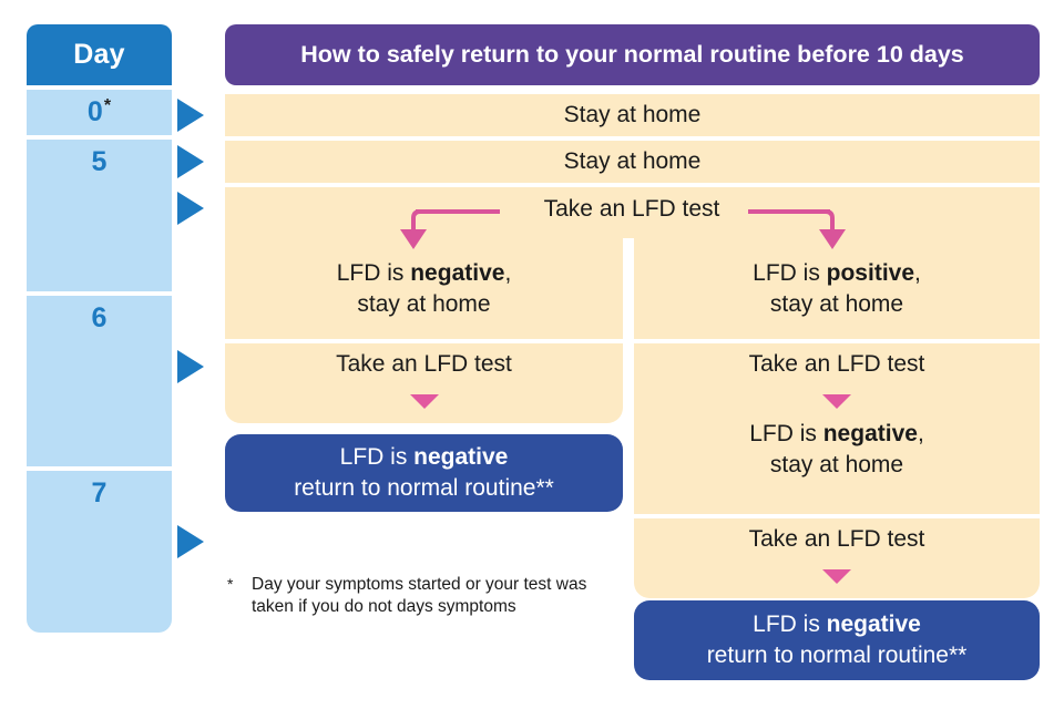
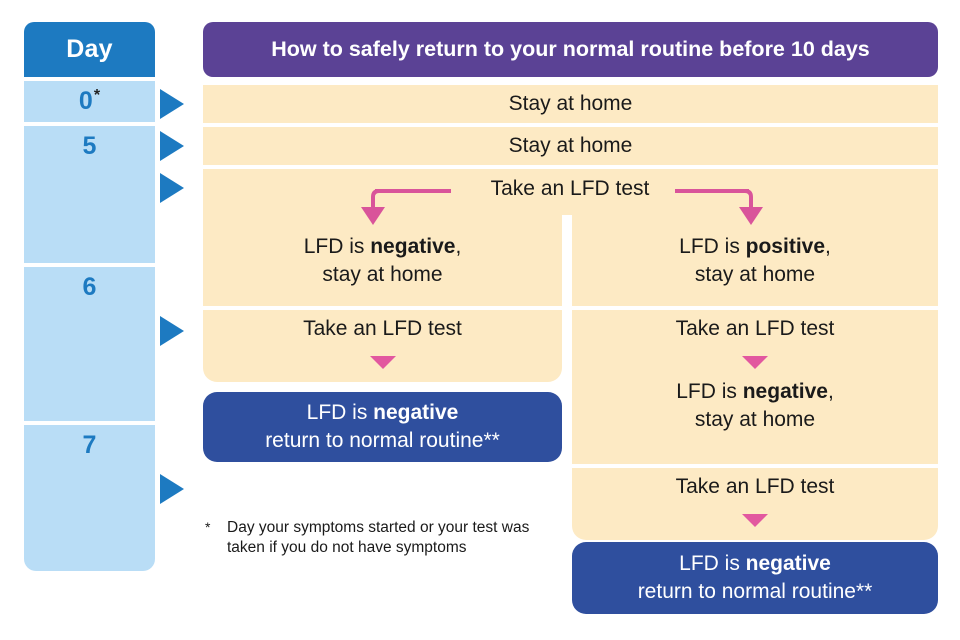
  Day
  0
  *
  5
  6
  7
  How to safely return to your normal routine before 10 days
  Stay at home
  Stay at home
  LFD is negative,
  stay at home
  LFD is positive,
  stay at home
  Take an LFD test
  Take an LFD test
  LFD is negative
  return to normal routine**
  Take an LFD test
  LFD is negative,
  stay at home
  Take an LFD test
  LFD is negative
  return to normal routine**
  *
- Day your symptoms started or your test was taken if you do not days symptoms
+ Day your symptoms started or your test was taken if you do not have symptoms
